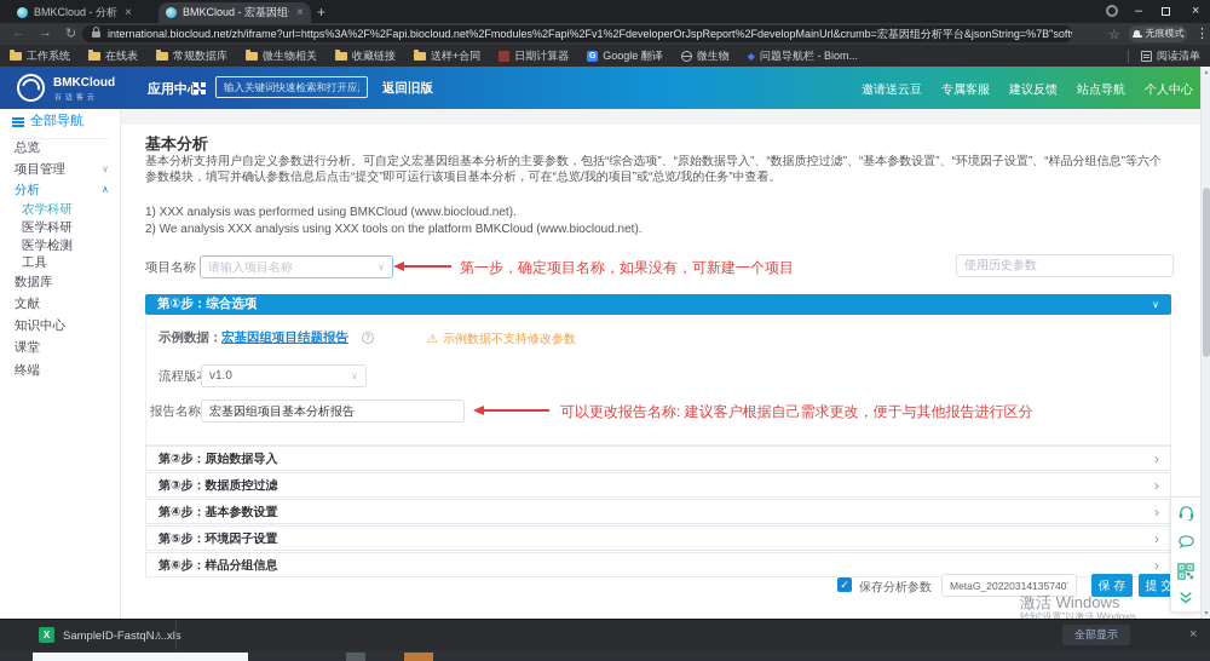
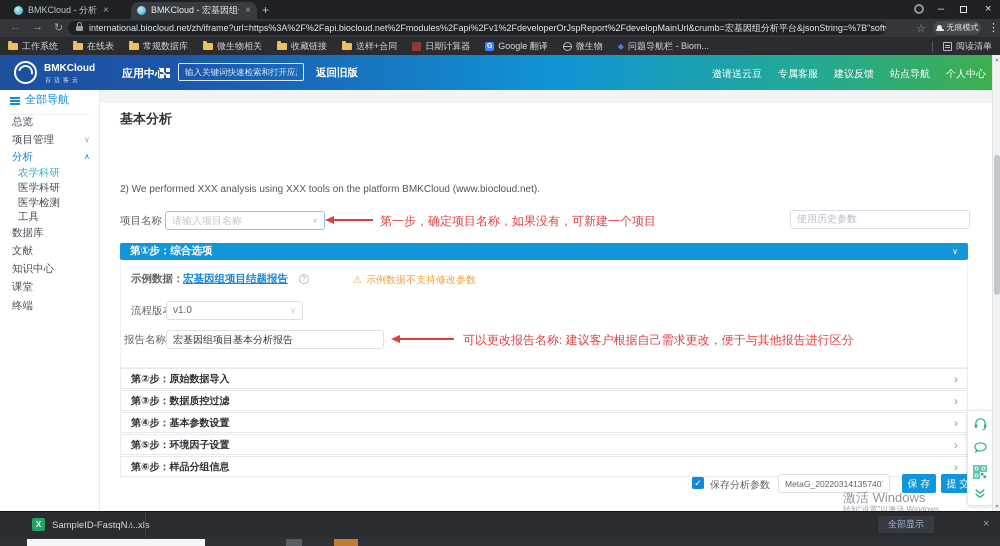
  BMKCloud - 分析
  ×
  BMKCloud - 宏基因组
  ×
  +
  –
  ×
  ←
  →
  ↻
  international.biocloud.net/zh/iframe?url=https%3A%2F%2Fapi.biocloud.net%2Fmodules%2Fapi%2Fv1%2FdeveloperOrJspReport%2FdevelopMainUrl&crumb=宏基因组分析平台&jsonString=%7B"soft
  ☆
  无痕模式
  ⋮
  工作系统
  在线表
  常规数据库
  微生物相关
  收藏链接
  送样+合同
  日期计算器
  Google 翻译
  微生物
  ◆
  问题导航栏 - Biom...
  阅读清单
  BMKCloud
  应用中心
  输入关键词快速检索和打开应
  返回旧版
  邀请送云豆
  专属客服
  建议反馈
  站点导航
  个人中心
  全部导航
  总览
  项目管理
  ∨
  分析
  ∧
  农学科研
  医学科研
  医学检测
  工具
  数据库
  文献
  知识中心
  课堂
  终端
  基本分析
- 基本分析支持用户自定义参数进行分析。可自定义宏基因组基本分析的主要参数，包括“综合选项”、“原始数据导入”、“数据质控过滤”、“基本参数设置”、“环境因子设置”、“样品分组信息”等六个参数模块，填写并确认参数信息后点击“提交”即可运行该项目基本分析，可在“总览/我的项目”或“总览/我的任务”中查看。
- 1) XXX analysis was performed using BMKCloud (www.biocloud.net).
- 2) We analysis XXX analysis using XXX tools on the platform BMKCloud (www.biocloud.net).
+ 2) We performed XXX analysis using XXX tools on the platform BMKCloud (www.biocloud.net).
  项目名称
  请输入项目名称
  ∨
  第一步，确定项目名称，如果没有，可新建一个项目
  使用历史参数
  第①步：综合选项
  ∨
  示例数据：
  宏基因组项目结题报告
  ⚠
  示例数据不支持修改参数
  v1.0
  ∨
  报告名称
  宏基因组项目基本分析报告
  可以更改报告名称: 建议客户根据自己需求更改，便于与其他报告进行区分
  第②步：原始数据导入
  ›
  第③步：数据质控过滤
  ›
  第④步：基本参数设置
  ›
  第⑤步：环境因子设置
  ›
  第⑥步：样品分组信息
  ›
  ✓
  保存分析参数
  MetaG_20220314135740
  保 存
  提 交
  激活 Windows
  转到“设置”以激活 Windows。
  X
  SampleID-FastqN....xls
  ∧
  全部显示
  ×
